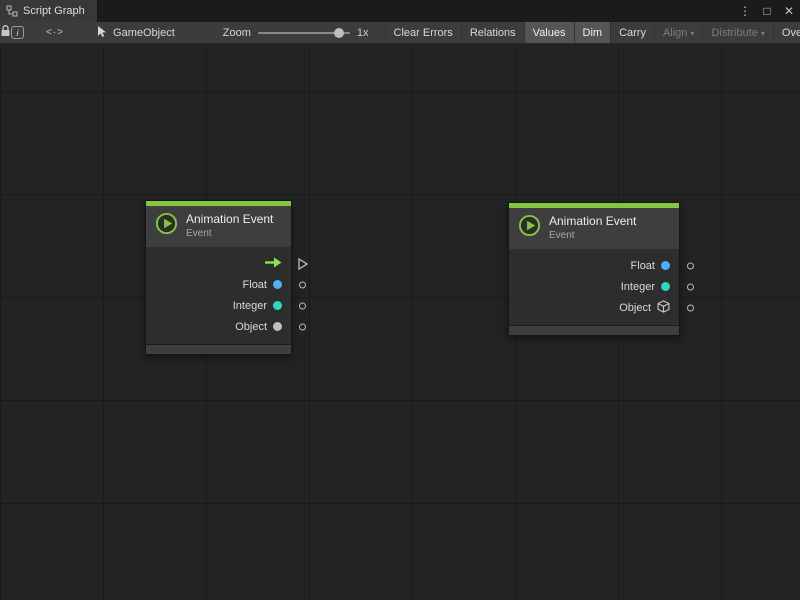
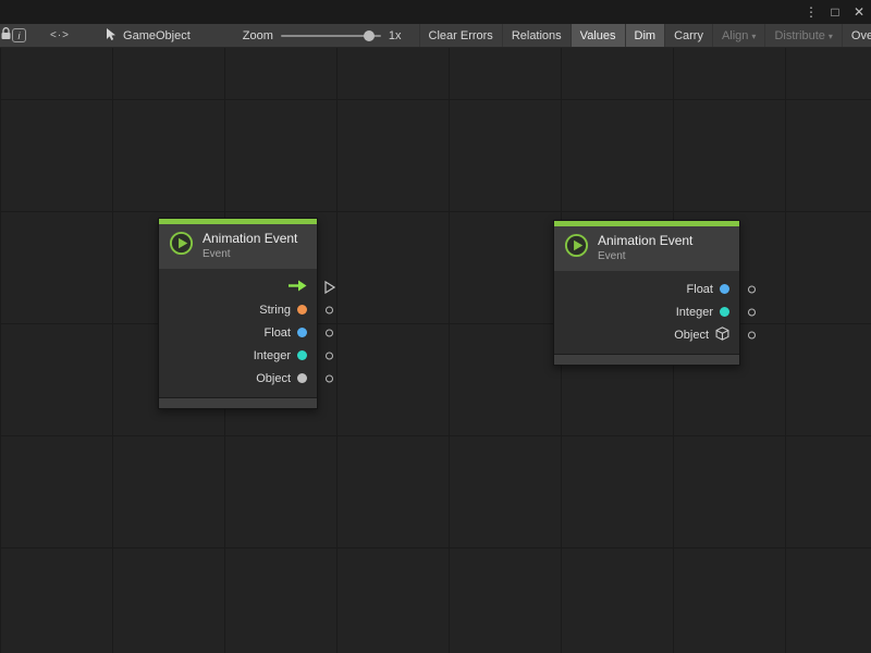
- Script Graph
  ⋮
  □
  ✕
  i
  <·>
  GameObject
  Zoom
  1x
  Clear Errors
  Relations
  Values
  Dim
  Carry
  Align
  ▾
  Distribute
  ▾
  Animation Event
  Event
+ String
  Float
  Integer
  Object
  Animation Event
  Event
  Float
  Integer
  Object
